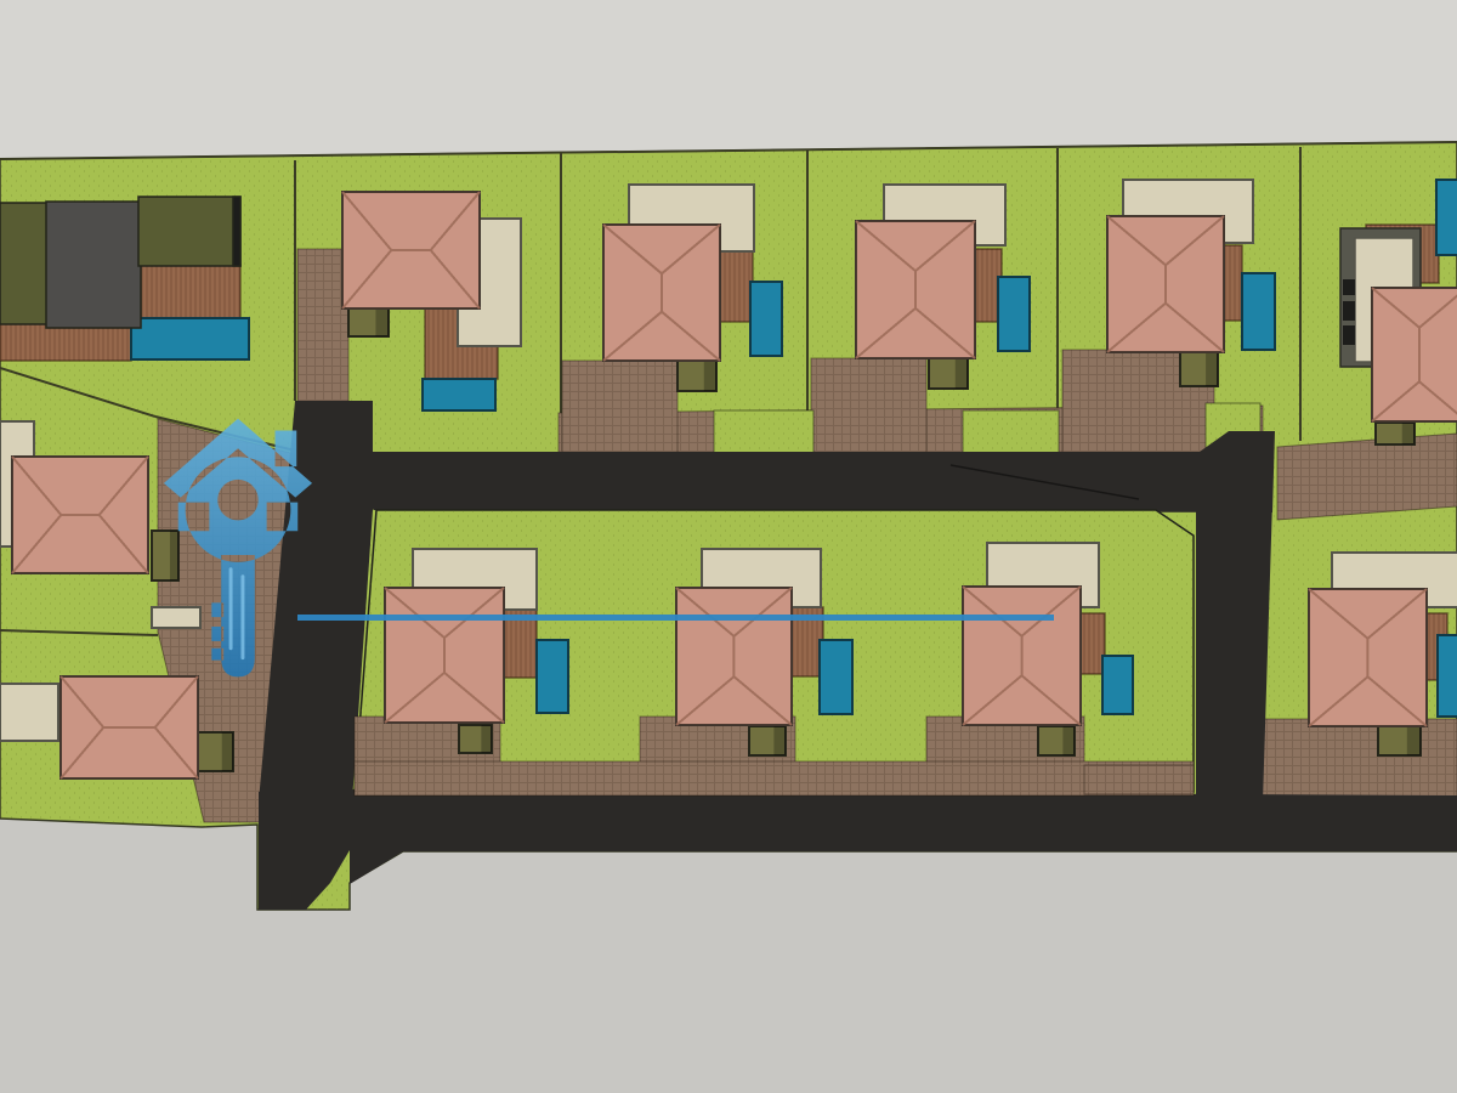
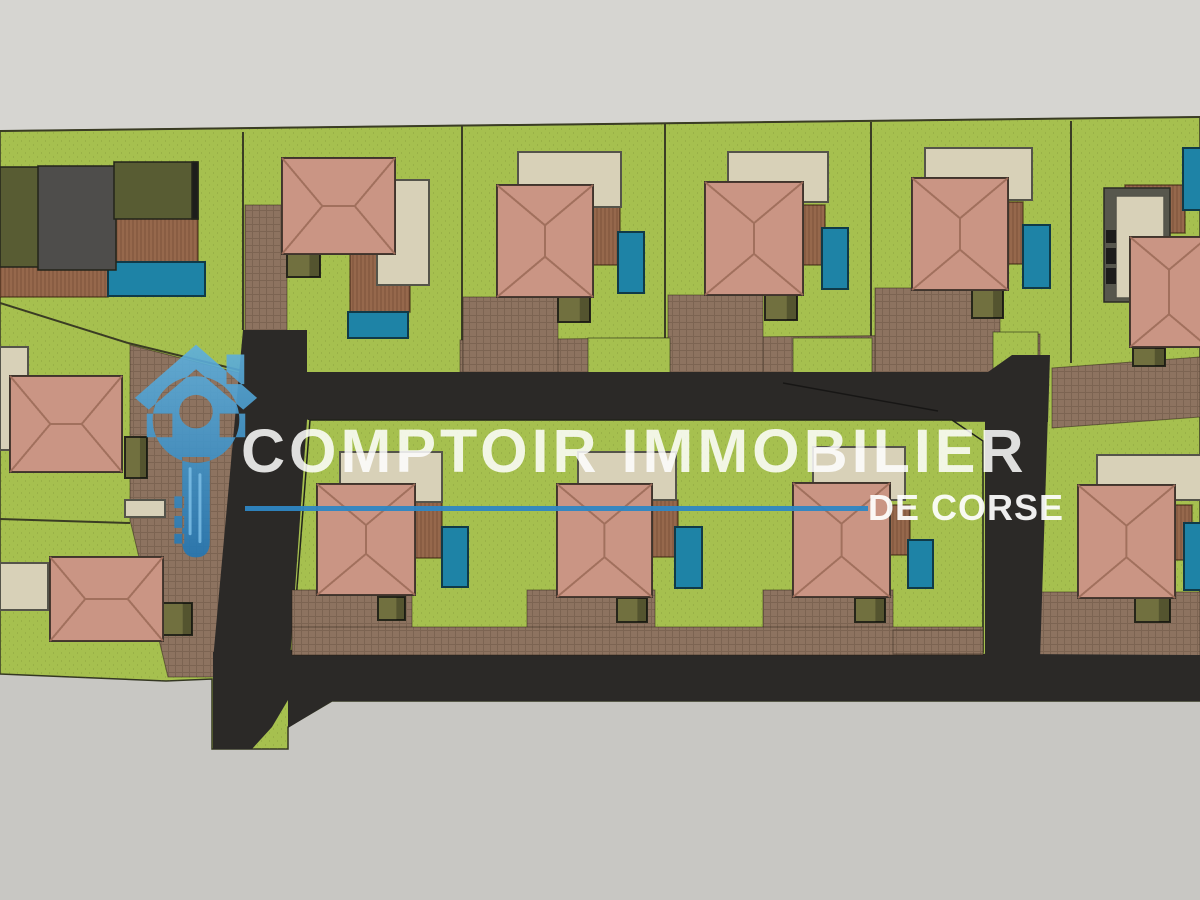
+ COMPTOIR IMMOBILIER
+ DE CORSE
